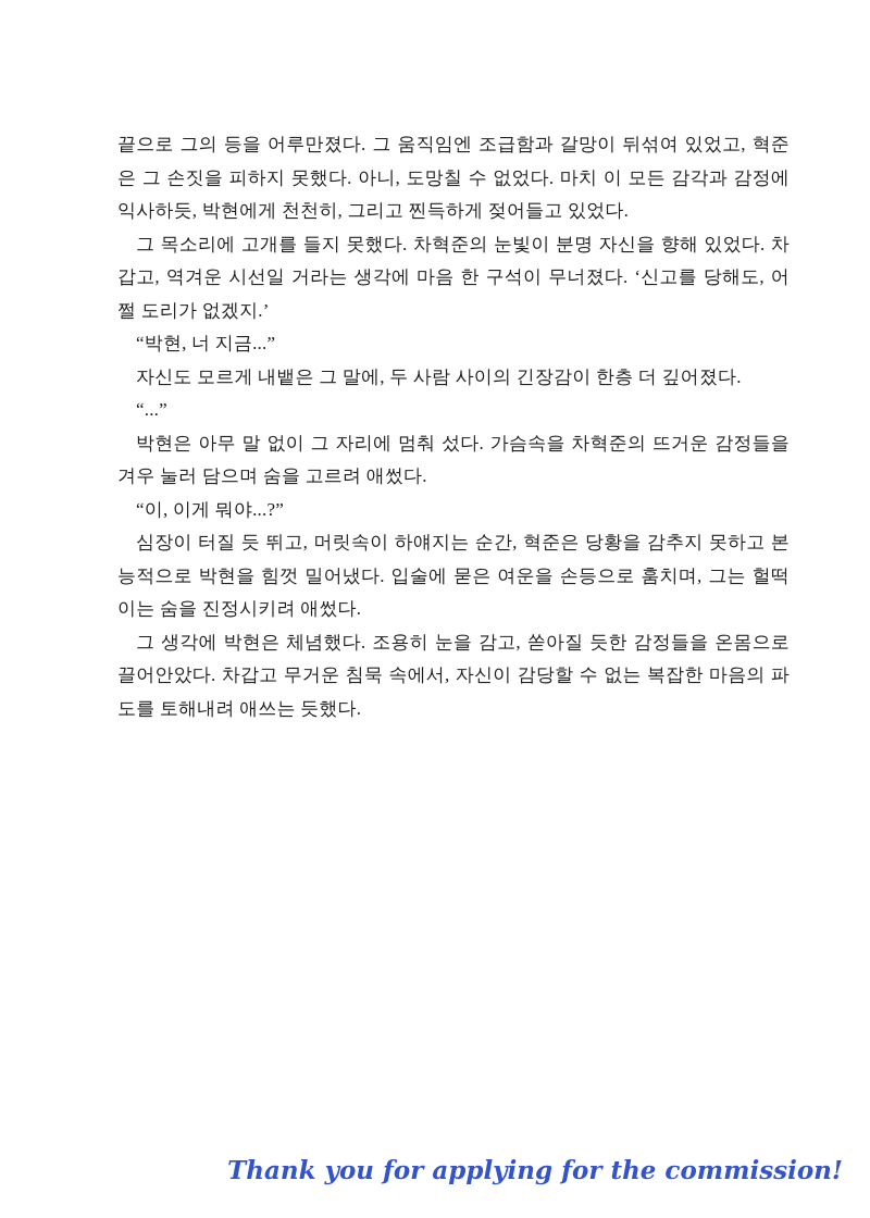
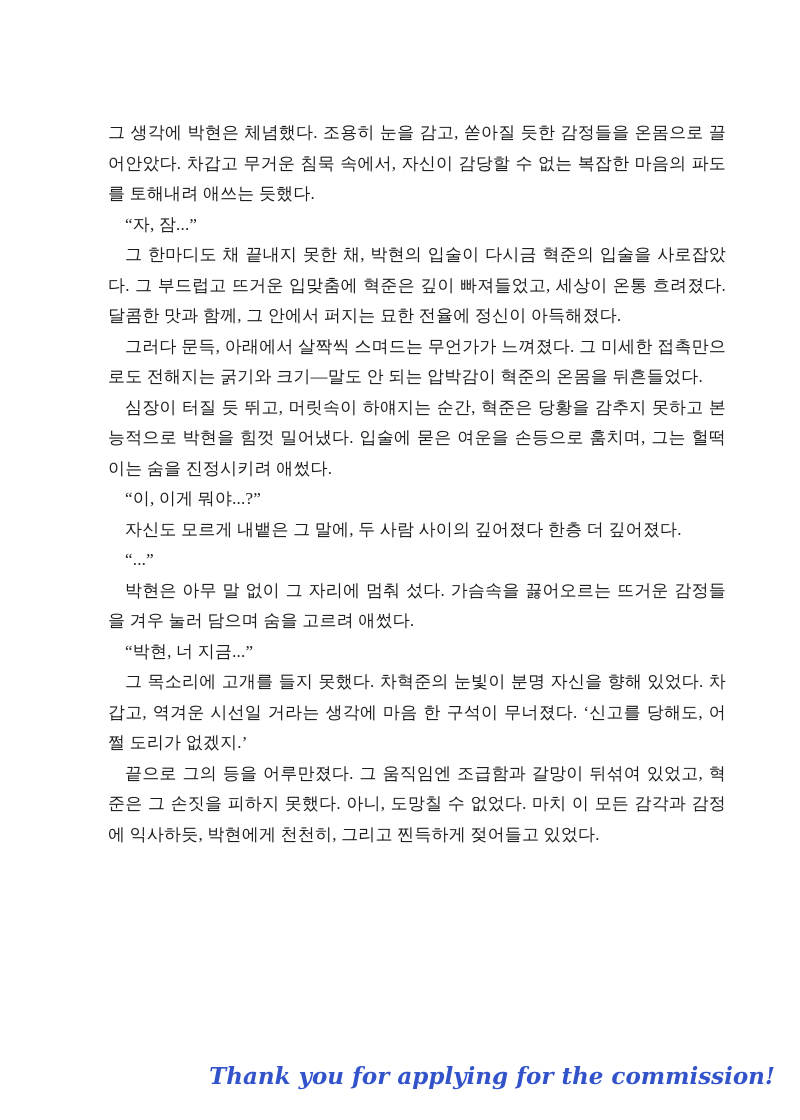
- 끝으로 그의 등을 어루만졌다. 그 움직임엔 조급함과 갈망이 뒤섞여 있었고, 혁준은 그 손짓을 피하지 못했다. 아니, 도망칠 수 없었다. 마치 이 모든 감각과 감정에 익사하듯, 박현에게 천천히, 그리고 찐득하게 젖어들고 있었다.
+ 그 생각에 박현은 체념했다. 조용히 눈을 감고, 쏟아질 듯한 감정들을 온몸으로 끌어안았다. 차갑고 무거운 침묵 속에서, 자신이 감당할 수 없는 복잡한 마음의 파도를 토해내려 애쓰는 듯했다.
+ “자, 잠...”
+ 그 한마디도 채 끝내지 못한 채, 박현의 입술이 다시금 혁준의 입술을 사로잡았다. 그 부드럽고 뜨거운 입맞춤에 혁준은 깊이 빠져들었고, 세상이 온통 흐려졌다. 달콤한 맛과 함께, 그 안에서 퍼지는 묘한 전율에 정신이 아득해졌다.
+ 그러다 문득, 아래에서 살짝씩 스며드는 무언가가 느껴졌다. 그 미세한 접촉만으로도 전해지는 굵기와 크기―말도 안 되는 압박감이 혁준의 온몸을 뒤흔들었다.
- 그 목소리에 고개를 들지 못했다. 차혁준의 눈빛이 분명 자신을 향해 있었다. 차갑고, 역겨운 시선일 거라는 생각에 마음 한 구석이 무너졌다. ‘신고를 당해도, 어쩔 도리가 없겠지.’
+ 심장이 터질 듯 뛰고, 머릿속이 하얘지는 순간, 혁준은 당황을 감추지 못하고 본능적으로 박현을 힘껏 밀어냈다. 입술에 묻은 여운을 손등으로 훔치며, 그는 헐떡이는 숨을 진정시키려 애썼다.
- “박현, 너 지금...”
+ “이, 이게 뭐야...?”
- 자신도 모르게 내뱉은 그 말에, 두 사람 사이의 긴장감이 한층 더 깊어졌다.
+ 자신도 모르게 내뱉은 그 말에, 두 사람 사이의 깊어졌다 한층 더 깊어졌다.
  “...”
- 박현은 아무 말 없이 그 자리에 멈춰 섰다. 가슴속을 차혁준의 뜨거운 감정들을 겨우 눌러 담으며 숨을 고르려 애썼다.
+ 박현은 아무 말 없이 그 자리에 멈춰 섰다. 가슴속을 끓어오르는 뜨거운 감정들을 겨우 눌러 담으며 숨을 고르려 애썼다.
- “이, 이게 뭐야...?”
+ “박현, 너 지금...”
- 심장이 터질 듯 뛰고, 머릿속이 하얘지는 순간, 혁준은 당황을 감추지 못하고 본능적으로 박현을 힘껏 밀어냈다. 입술에 묻은 여운을 손등으로 훔치며, 그는 헐떡이는 숨을 진정시키려 애썼다.
+ 그 목소리에 고개를 들지 못했다. 차혁준의 눈빛이 분명 자신을 향해 있었다. 차갑고, 역겨운 시선일 거라는 생각에 마음 한 구석이 무너졌다. ‘신고를 당해도, 어쩔 도리가 없겠지.’
- 그 생각에 박현은 체념했다. 조용히 눈을 감고, 쏟아질 듯한 감정들을 온몸으로 끌어안았다. 차갑고 무거운 침묵 속에서, 자신이 감당할 수 없는 복잡한 마음의 파도를 토해내려 애쓰는 듯했다.
+ 끝으로 그의 등을 어루만졌다. 그 움직임엔 조급함과 갈망이 뒤섞여 있었고, 혁준은 그 손짓을 피하지 못했다. 아니, 도망칠 수 없었다. 마치 이 모든 감각과 감정에 익사하듯, 박현에게 천천히, 그리고 찐득하게 젖어들고 있었다.
  Thank you for applying for the commission!
